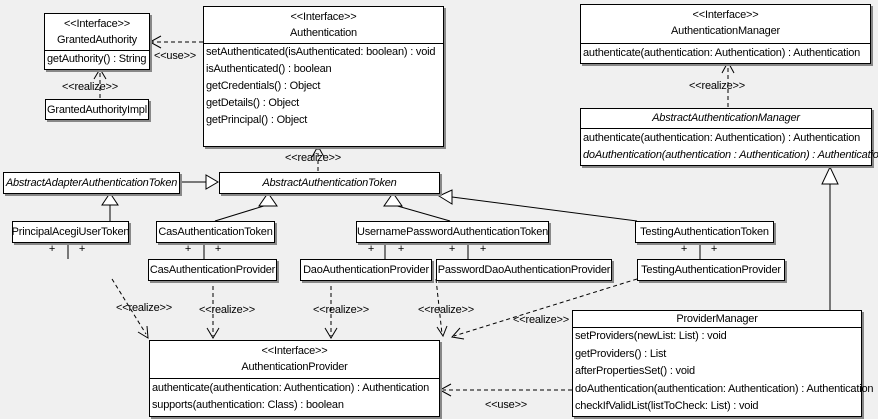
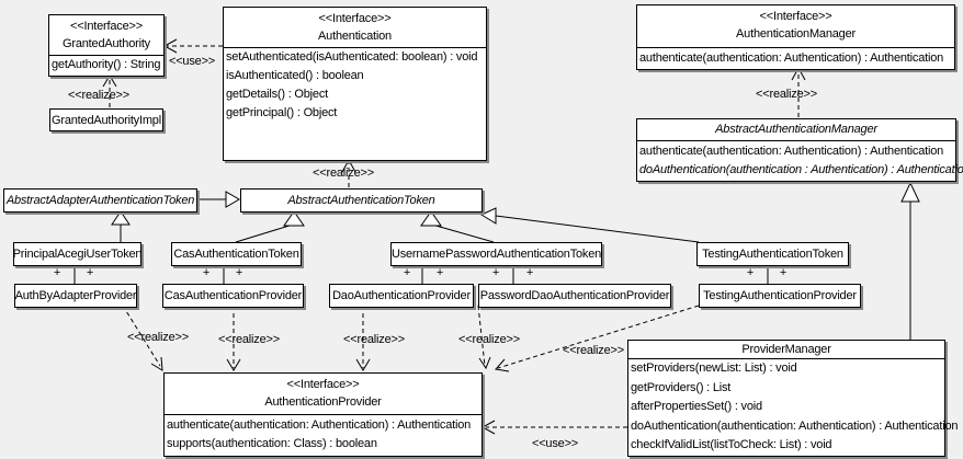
  <<Interface>>
  GrantedAuthority
  getAuthority() : String
  GrantedAuthorityImpl
  <<Interface>>
  Authentication
  setAuthenticated(isAuthenticated: boolean) : void
  isAuthenticated() : boolean
- getCredentials() : Object
  getDetails() : Object
  getPrincipal() : Object
  <<Interface>>
  AuthenticationManager
  authenticate(authentication: Authentication) : Authentication
  AbstractAuthenticationManager
  authenticate(authentication: Authentication) : Authentication
  doAuthentication(authentication : Authentication) : Authenticatio
  AbstractAdapterAuthenticationToken
  AbstractAuthenticationToken
  PrincipalAcegiUserToken
  CasAuthenticationToken
  UsernamePasswordAuthenticationToken
  TestingAuthenticationToken
+ AuthByAdapterProvider
  CasAuthenticationProvider
  DaoAuthenticationProvider
  PasswordDaoAuthenticationProvider
  TestingAuthenticationProvider
  <<Interface>>
  AuthenticationProvider
  authenticate(authentication: Authentication) : Authentication
  supports(authentication: Class) : boolean
  ProviderManager
  setProviders(newList: List) : void
  getProviders() : List
  afterPropertiesSet() : void
  doAuthentication(authentication: Authentication) : Authentication
  checkIfValidList(listToCheck: List) : void
  <<use>>
  <<realize>>
  <<realize>>
  <<realize>>
  <<realize>>
  <<realize>>
  <<realize>>
  <<realize>>
  <<realize>>
  <<use>>
  +
  +
  +
  +
  +
  +
  +
  +
  +
  +
